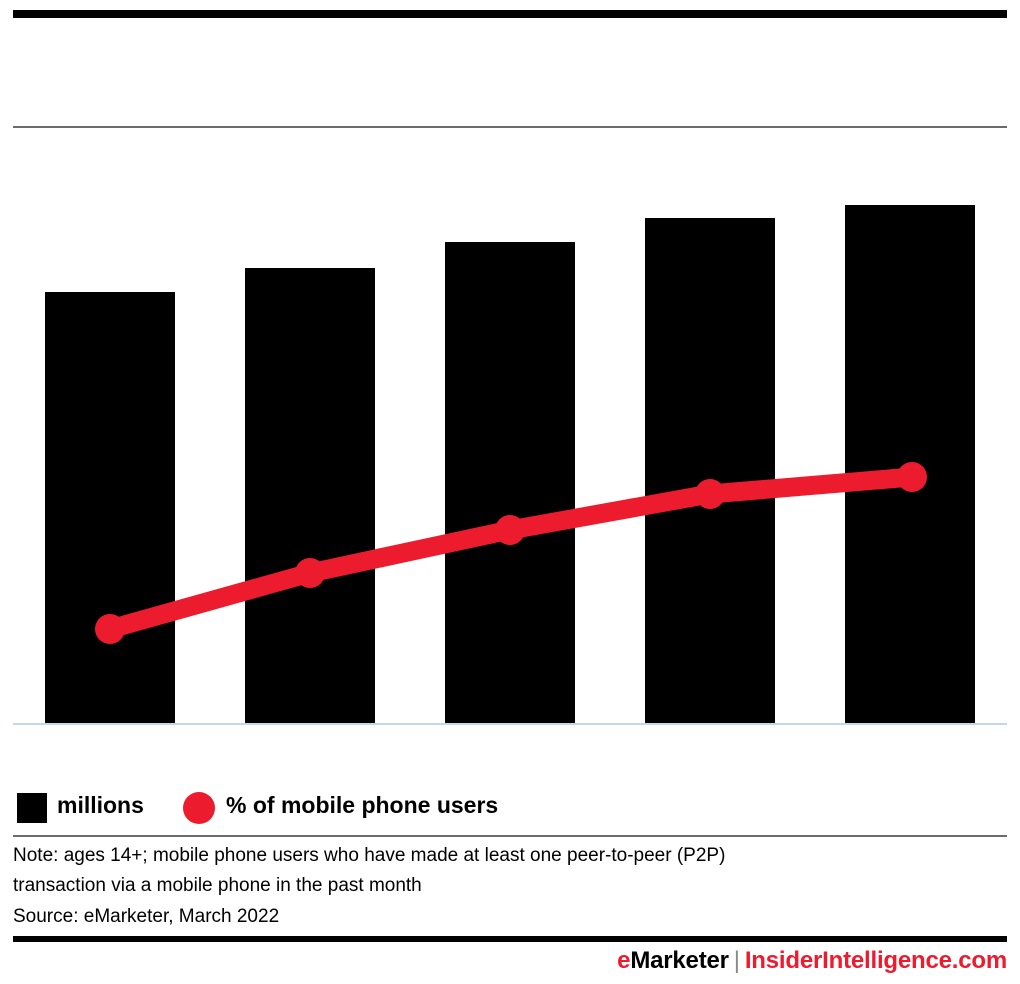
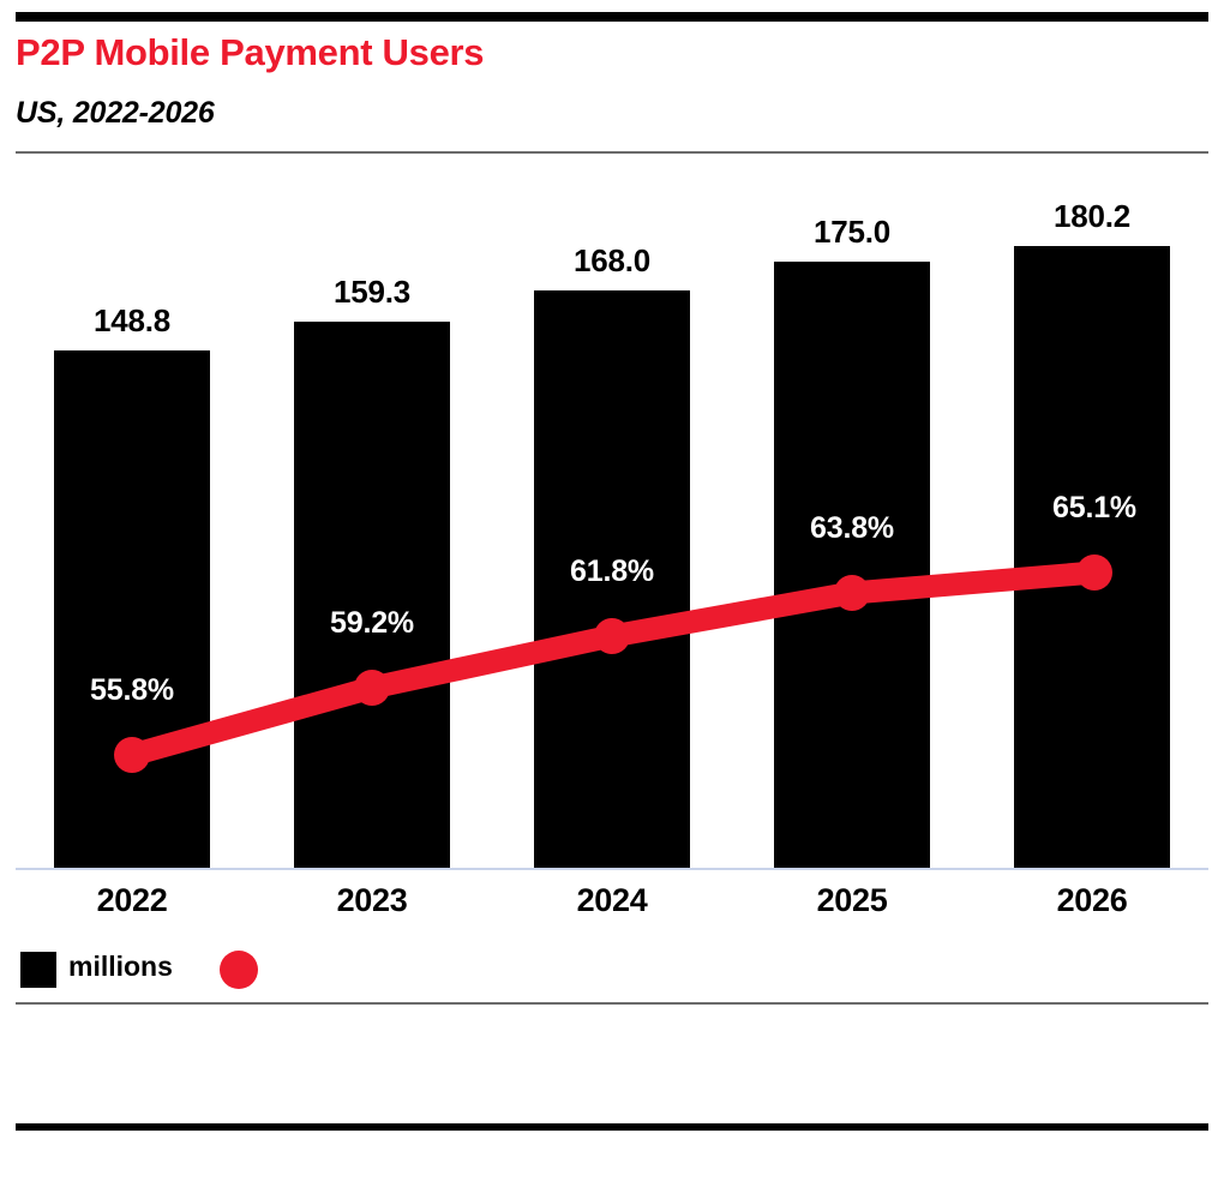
+ P2P Mobile Payment Users
+ US, 2022-2026
+ 148.8
+ 159.3
+ 168.0
+ 175.0
+ 180.2
+ 55.8%
+ 59.2%
+ 61.8%
+ 63.8%
+ 65.1%
+ 2022
+ 2023
+ 2024
+ 2025
+ 2026
  millions
- % of mobile phone users
- Note: ages 14+; mobile phone users who have made at least one peer-to-peer (P2P)
- transaction via a mobile phone in the past month
- Source: eMarketer, March 2022
- eMarketer | InsiderIntelligence.com
